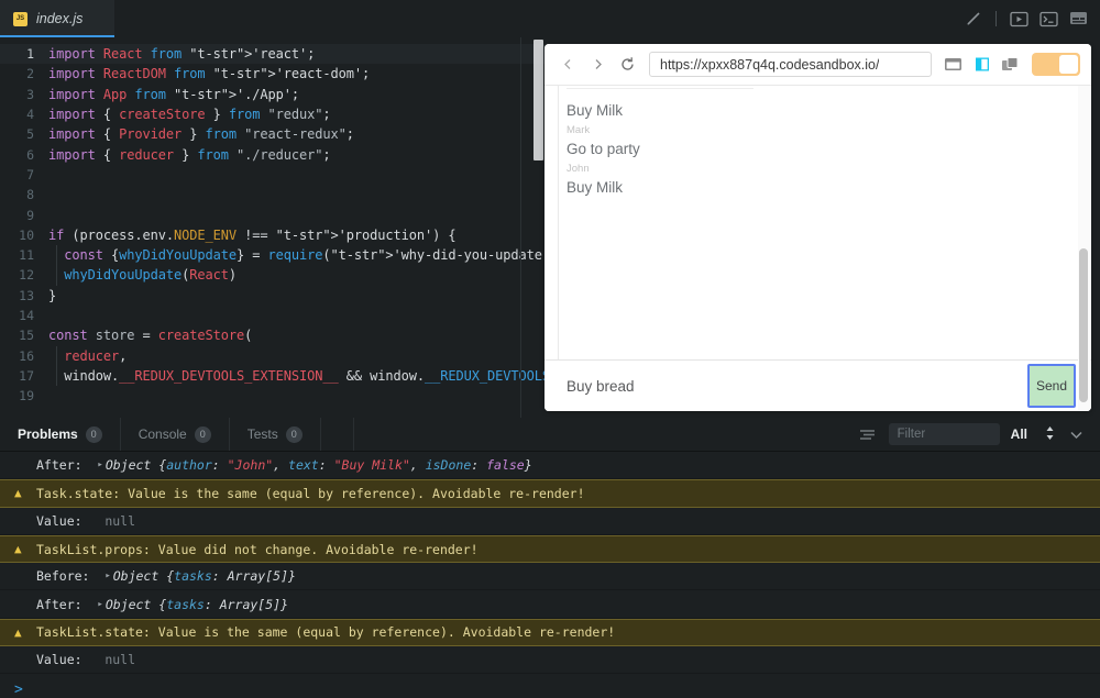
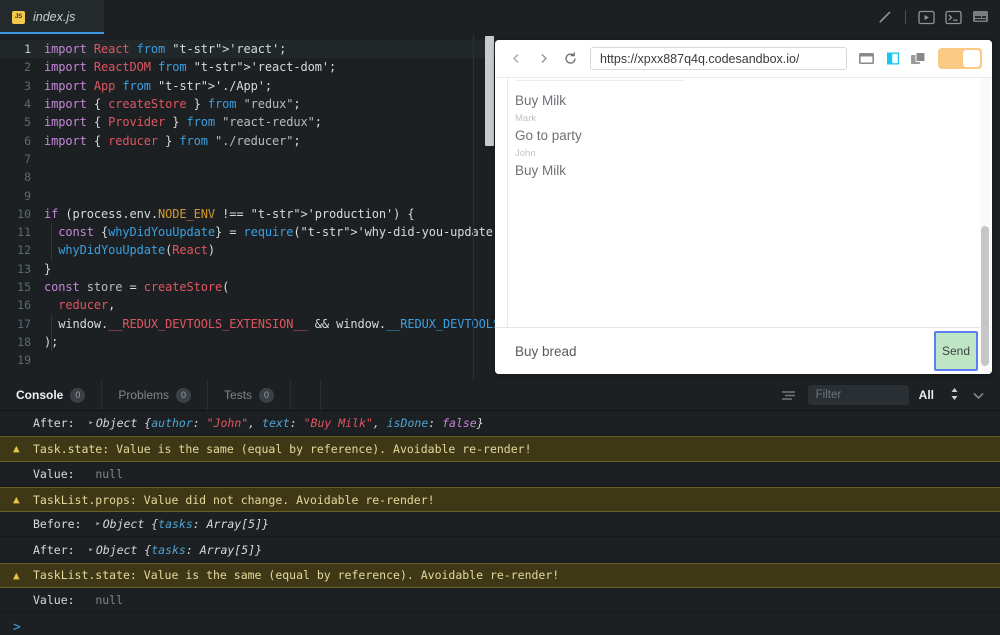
  index.js
  1
  import React from "t-str">'react';
  2
  import ReactDOM from "t-str">'react-dom';
  3
  import App from "t-str">'./App';
  4
  import { createStore } from "redux";
  5
  import { Provider } from "react-redux";
  6
  import { reducer } from "./reducer";
  7
  8
  9
  10
  if (process.env.NODE_ENV !== "t-str">'production') {
  11
  const {whyDidYouUpdate} = require("t-str">'why-did-you-update
  12
  whyDidYouUpdate(React)
  13
  }
- 14
  15
  const store = createStore(
  16
  reducer,
  17
  window.__REDUX_DEVTOOLS_EXTENSION__ && window.__REDUX_DEVTOOL
+ 18
+ );
  19
  https://xpxx887q4q.codesandbox.io/
  Buy Milk
  Mark
  Go to party
  John
  Buy Milk
  Buy bread
  Send
- Problems
+ Console
  0
- Console
+ Problems
  0
  Tests
  0
  Filter
  All
  After:
  ▸
  Object
  {
  author
  :
  "John"
  ,
  text
  :
  "Buy Milk"
  ,
  isDone
  :
  false
  }
  ▲
  Task.state: Value is the same (equal by reference). Avoidable re-render!
  Value:
  null
  ▲
  TaskList.props: Value did not change. Avoidable re-render!
  Before:
  ▸
  Object
  {
  tasks
  : Array[5]}
  After:
  ▸
  Object
  {
  tasks
  : Array[5]}
  ▲
  TaskList.state: Value is the same (equal by reference). Avoidable re-render!
  Value:
  null
  >
